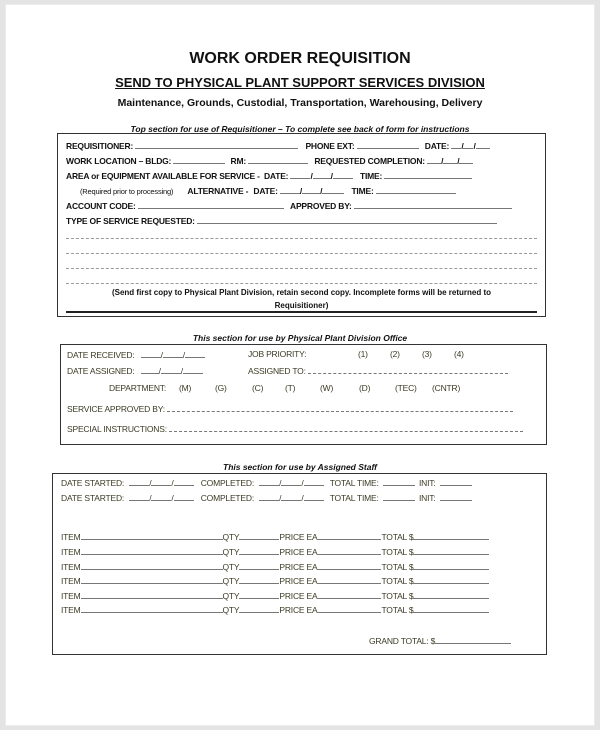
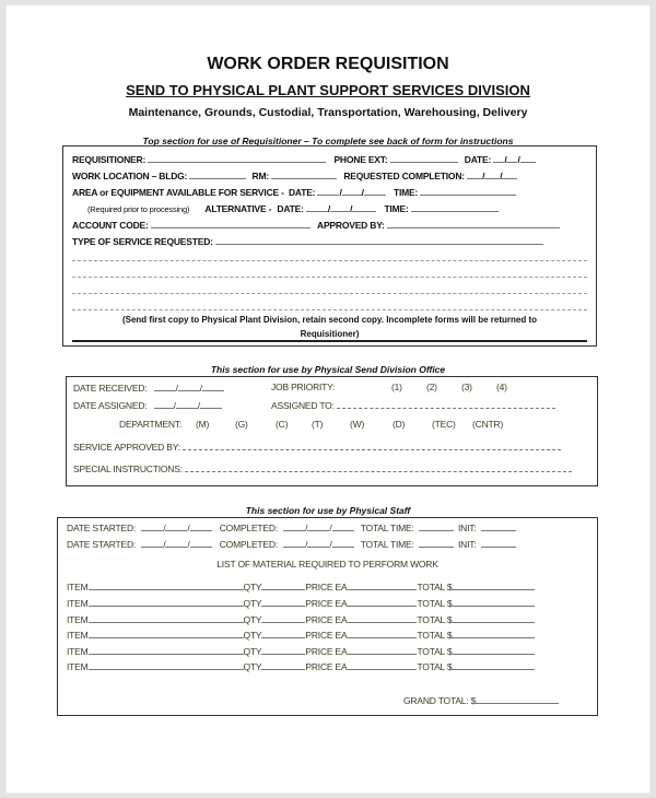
  WORK ORDER REQUISITION
  SEND TO PHYSICAL PLANT SUPPORT SERVICES DIVISION
  Maintenance, Grounds, Custodial, Transportation, Warehousing, Delivery
  Top section for use of Requisitioner – To complete see back of form for instructions
  REQUISITIONER: PHONE EXT: DATE: / /
  WORK LOCATION – BLDG: RM: REQUESTED COMPLETION: / /
  AREA or EQUIPMENT AVAILABLE FOR SERVICE - DATE: / / TIME:
  (Required prior to processing) ALTERNATIVE - DATE: / / TIME:
  ACCOUNT CODE: APPROVED BY:
  TYPE OF SERVICE REQUESTED:
  (Send first copy to Physical Plant Division, retain second copy. Incomplete forms will be returned to
  Requisitioner)
- This section for use by Physical Plant Division Office
+ This section for use by Physical Send Division Office
  DATE RECEIVED: / /
  JOB PRIORITY:
  (1)
  (2)
  (3)
  (4)
  DATE ASSIGNED: / /
  ASSIGNED TO:
  DEPARTMENT:
  (M)
  (G)
  (C)
  (T)
  (W)
  (D)
  (TEC)
  (CNTR)
  SERVICE APPROVED BY:
  SPECIAL INSTRUCTIONS:
- This section for use by Assigned Staff
+ This section for use by Physical Staff
  DATE STARTED: / / COMPLETED: / / TOTAL TIME: INIT:
  DATE STARTED: / / COMPLETED: / / TOTAL TIME: INIT:
+ LIST OF MATERIAL REQUIRED TO PERFORM WORK
  ITEM QTY PRICE EA TOTAL $
  ITEM QTY PRICE EA TOTAL $
  ITEM QTY PRICE EA TOTAL $
  ITEM QTY PRICE EA TOTAL $
  ITEM QTY PRICE EA TOTAL $
  ITEM QTY PRICE EA TOTAL $
  GRAND TOTAL: $
